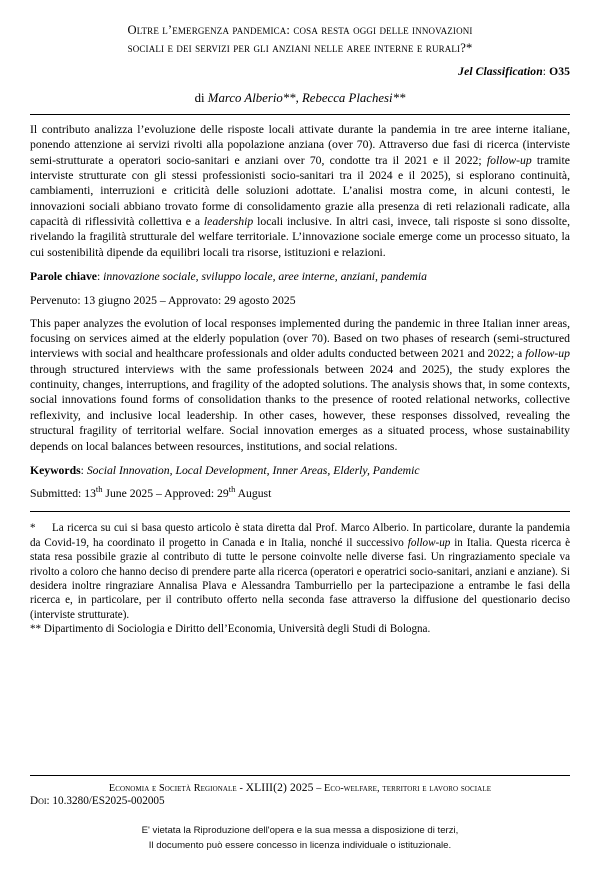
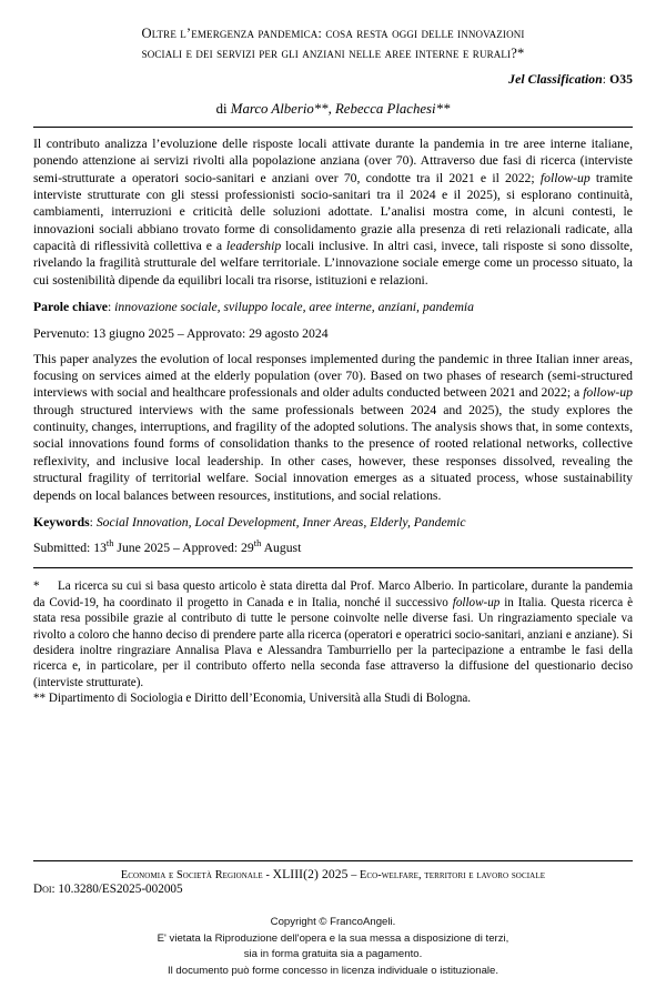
  Oltre l’emergenza pandemica: cosa resta oggi delle innovazioni
  sociali e dei servizi per gli anziani nelle aree interne e rurali?*
  Jel Classification: O35
  di Marco Alberio**, Rebecca Plachesi**
  Il contributo analizza l’evoluzione delle risposte locali attivate durante la pandemia in tre aree interne italiane, ponendo attenzione ai servizi rivolti alla popolazione anziana (over 70). Attraverso due fasi di ricerca (interviste semi-strutturate a operatori socio-sanitari e anziani over 70, condotte tra il 2021 e il 2022; follow-up tramite interviste strutturate con gli stessi professionisti socio-sanitari tra il 2024 e il 2025), si esplorano continuità, cambiamenti, interruzioni e criticità delle soluzioni adottate. L’analisi mostra come, in alcuni contesti, le innovazioni sociali abbiano trovato forme di consolidamento grazie alla presenza di reti relazionali radicate, alla capacità di riflessività collettiva e a leadership locali inclusive. In altri casi, invece, tali risposte si sono dissolte, rivelando la fragilità strutturale del welfare territoriale. L’innovazione sociale emerge come un processo situato, la cui sostenibilità dipende da equilibri locali tra risorse, istituzioni e relazioni.
  Parole chiave: innovazione sociale, sviluppo locale, aree interne, anziani, pandemia
- Pervenuto: 13 giugno 2025 – Approvato: 29 agosto 2025
+ Pervenuto: 13 giugno 2025 – Approvato: 29 agosto 2024
  This paper analyzes the evolution of local responses implemented during the pandemic in three Italian inner areas, focusing on services aimed at the elderly population (over 70). Based on two phases of research (semi-structured interviews with social and healthcare professionals and older adults conducted between 2021 and 2022; a follow-up through structured interviews with the same professionals between 2024 and 2025), the study explores the continuity, changes, interruptions, and fragility of the adopted solutions. The analysis shows that, in some contexts, social innovations found forms of consolidation thanks to the presence of rooted relational networks, collective reflexivity, and inclusive local leadership. In other cases, however, these responses dissolved, revealing the structural fragility of territorial welfare. Social innovation emerges as a situated process, whose sustainability depends on local balances between resources, institutions, and social relations.
  Keywords: Social Innovation, Local Development, Inner Areas, Elderly, Pandemic
  Submitted: 13th June 2025 – Approved: 29th August
  *
  La ricerca su cui si basa questo articolo è stata diretta dal Prof. Marco Alberio. In particolare, durante la pandemia da Covid-19, ha coordinato il progetto in Canada e in Italia, nonché il successivo follow-up in Italia. Questa ricerca è stata resa possibile grazie al contributo di tutte le persone coinvolte nelle diverse fasi. Un ringraziamento speciale va rivolto a coloro che hanno deciso di prendere parte alla ricerca (operatori e operatrici socio-sanitari, anziani e anziane). Si desidera inoltre ringraziare Annalisa Plava e Alessandra Tamburriello per la partecipazione a entrambe le fasi della ricerca e, in particolare, per il contributo offerto nella seconda fase attraverso la diffusione del questionario deciso (interviste strutturate).
- ** Dipartimento di Sociologia e Diritto dell’Economia, Università degli Studi di Bologna.
+ ** Dipartimento di Sociologia e Diritto dell’Economia, Università alla Studi di Bologna.
  Economia e Società Regionale - XLIII(2) 2025 – Eco-welfare, territori e lavoro sociale
  Doi: 10.3280/ES2025-002005
+ Copyright © FrancoAngeli.
  E' vietata la Riproduzione dell'opera e la sua messa a disposizione di terzi,
+ sia in forma gratuita sia a pagamento.
- Il documento può essere concesso in licenza individuale o istituzionale.
+ Il documento può forme concesso in licenza individuale o istituzionale.
